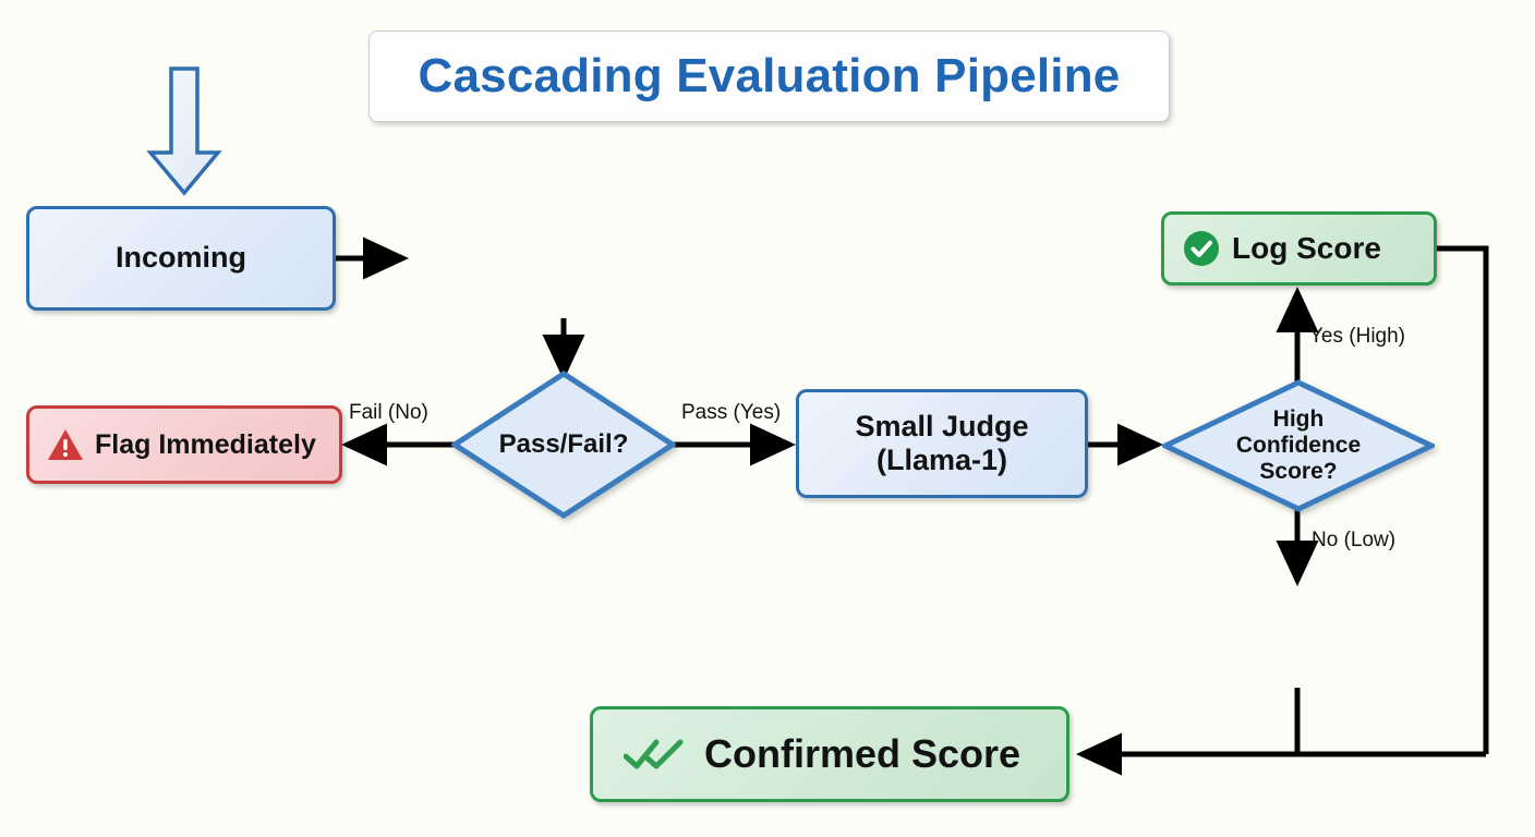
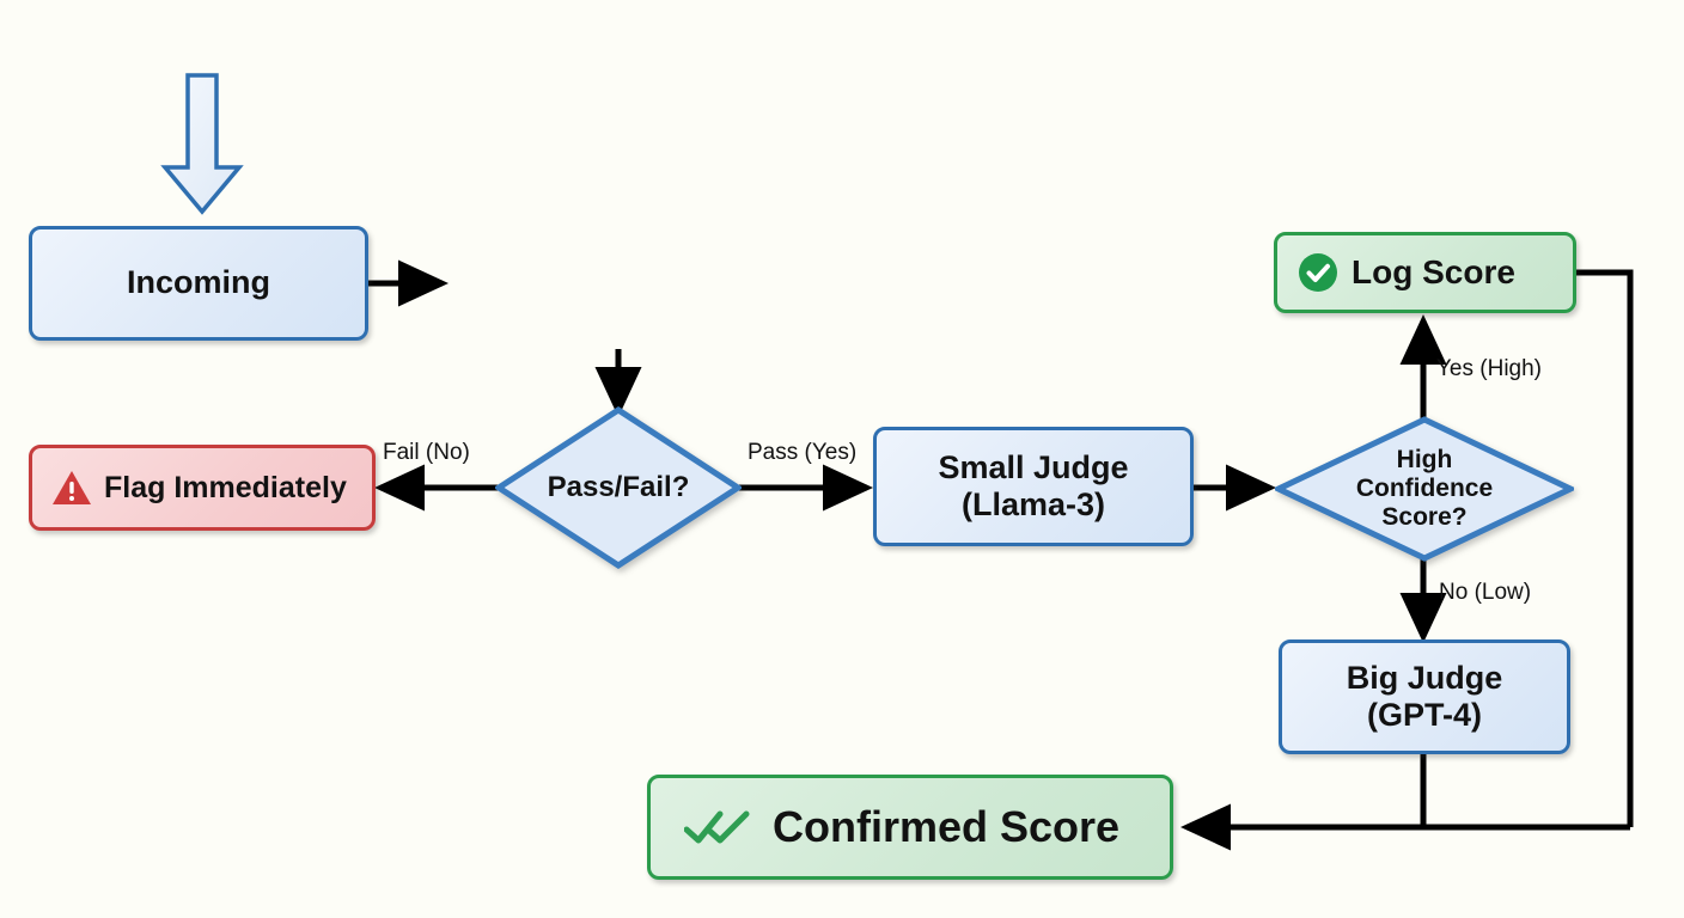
- Cascading Evaluation Pipeline
  Incoming
  Pass/Fail?
  Flag Immediately
  Small Judge
- (Llama-1)
+ (Llama-3)
  High
  Confidence
  Score?
  Log Score
+ Big Judge
+ (GPT-4)
  Confirmed Score
  Fail (No)
  Pass (Yes)
  Yes (High)
  No (Low)
